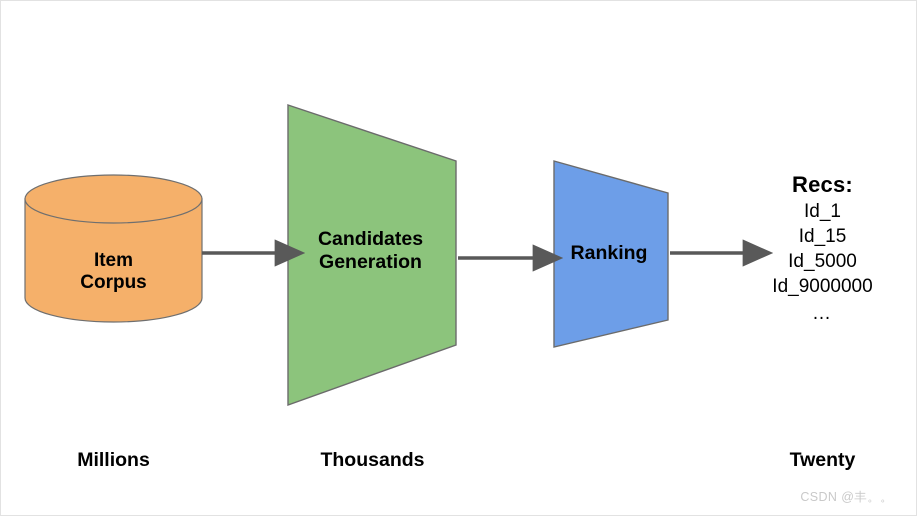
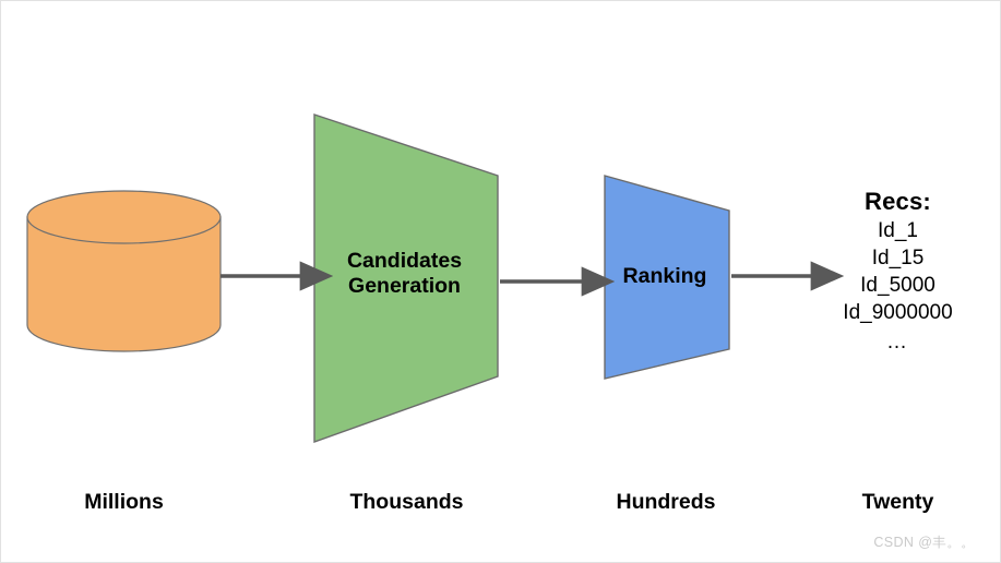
- Item
- Corpus
  Candidates
  Generation
  Ranking
  Recs:
  Id_1
  Id_15
  Id_5000
  Id_9000000
  …
  Millions
  Thousands
+ Hundreds
  Twenty
  CSDN @丰。。
